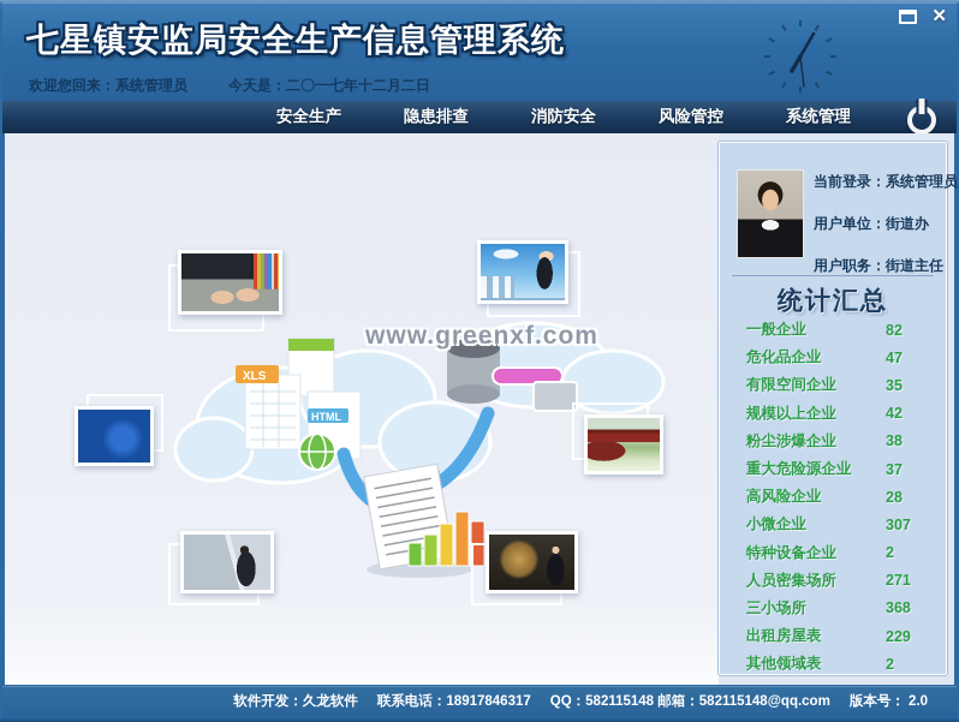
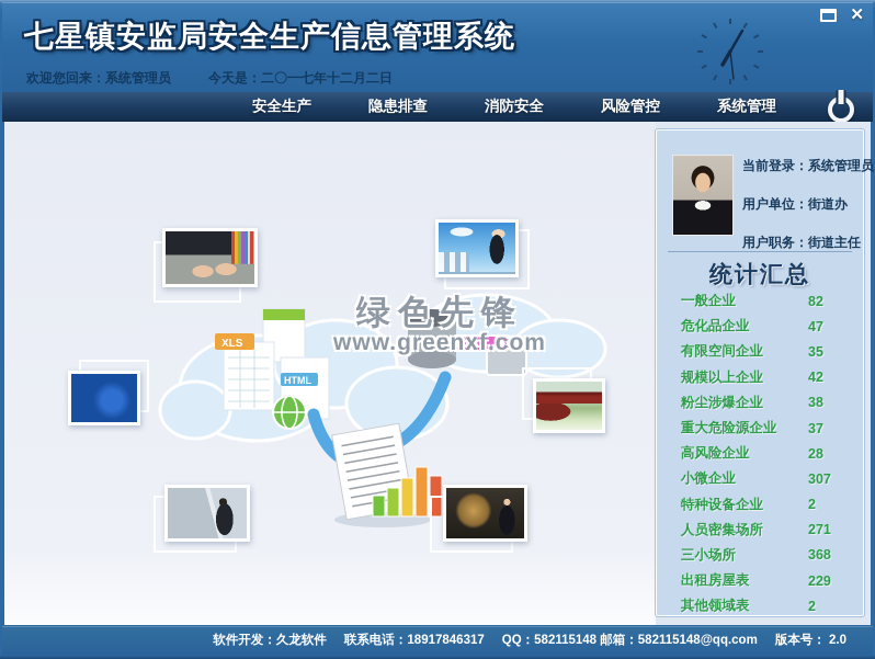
  七星镇安监局安全生产信息管理系统
  欢迎您回来：系统管理员
  今天是：二〇一七年十二月二日
  ✕
  安全生产
  隐患排查
  消防安全
  风险管控
  系统管理
  XLS
  HTML
+ 绿色先锋
  www.greenxf.com
  当前登录：系统管理员
  用户单位：街道办
  用户职务：街道主任
  统计汇总
  一般企业
  82
  危化品企业
  47
  有限空间企业
  35
  规模以上企业
  42
  粉尘涉爆企业
  38
  重大危险源企业
  37
  高风险企业
  28
  小微企业
  307
  特种设备企业
  2
  人员密集场所
  271
  三小场所
  368
  出租房屋表
  229
  其他领域表
  2
  软件开发：久龙软件
  联系电话：18917846317
  QQ：582115148 邮箱：582115148@qq.com
  版本号： 2.0
